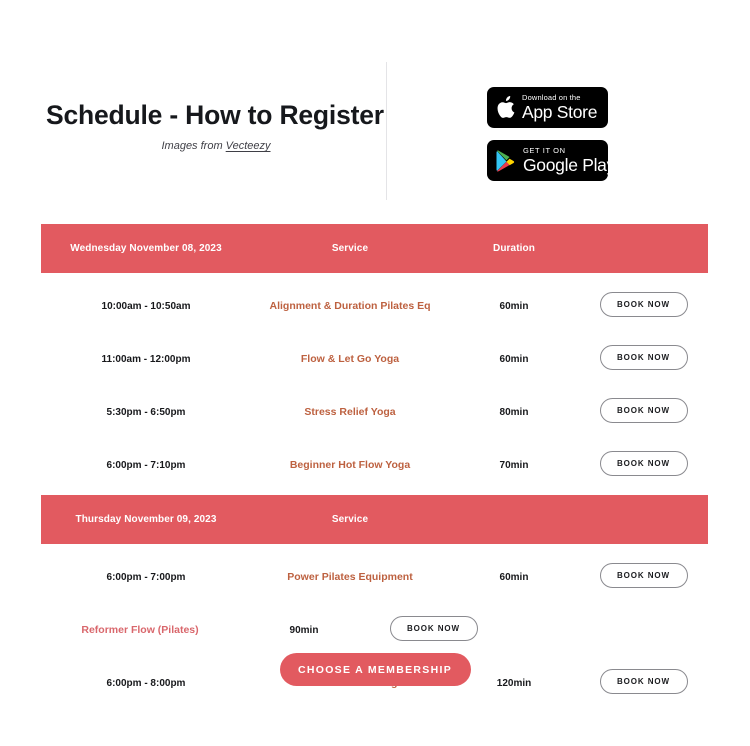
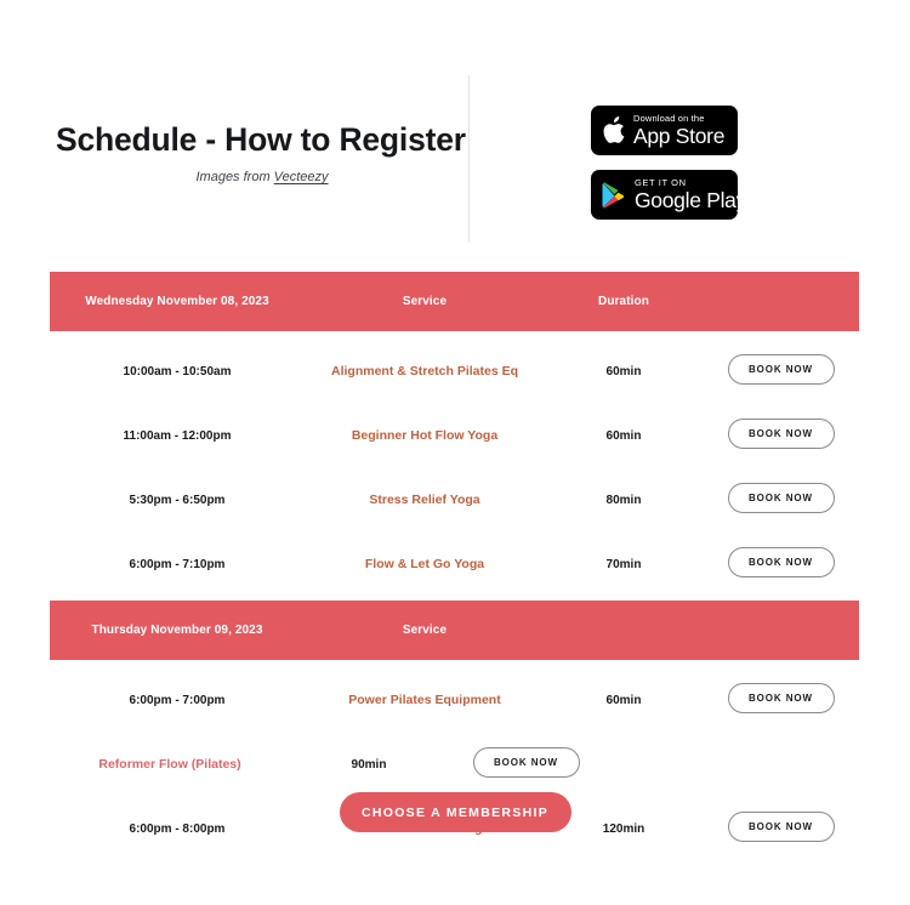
  Schedule - How to Register
  Images from Vecteezy
  Download on the
  App Store
  GET IT ON
  Google Pla
  Wednesday November 08, 2023
  Service
  Duration
  10:00am - 10:50am
- Alignment & Duration Pilates Eq
+ Alignment & Stretch Pilates Eq
  60min
  BOOK NOW
  11:00am - 12:00pm
- Flow & Let Go Yoga
+ Beginner Hot Flow Yoga
  60min
  BOOK NOW
  5:30pm - 6:50pm
  Stress Relief Yoga
  80min
  BOOK NOW
  6:00pm - 7:10pm
- Beginner Hot Flow Yoga
+ Flow & Let Go Yoga
  70min
  BOOK NOW
  Thursday November 09, 2023
  Service
  6:00pm - 7:00pm
  Power Pilates Equipment
  60min
  BOOK NOW
  Reformer Flow (Pilates)
  90min
  BOOK NOW
  6:00pm - 8:00pm
  120min
  BOOK NOW
  CHOOSE A MEMBERSHIP
